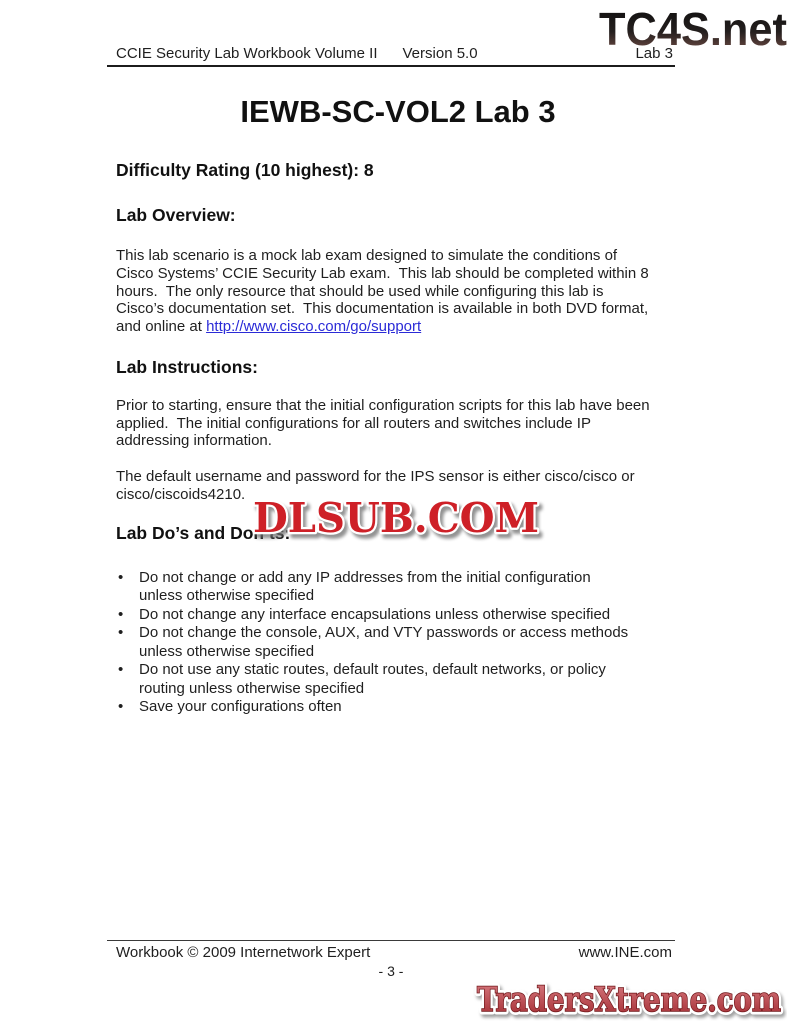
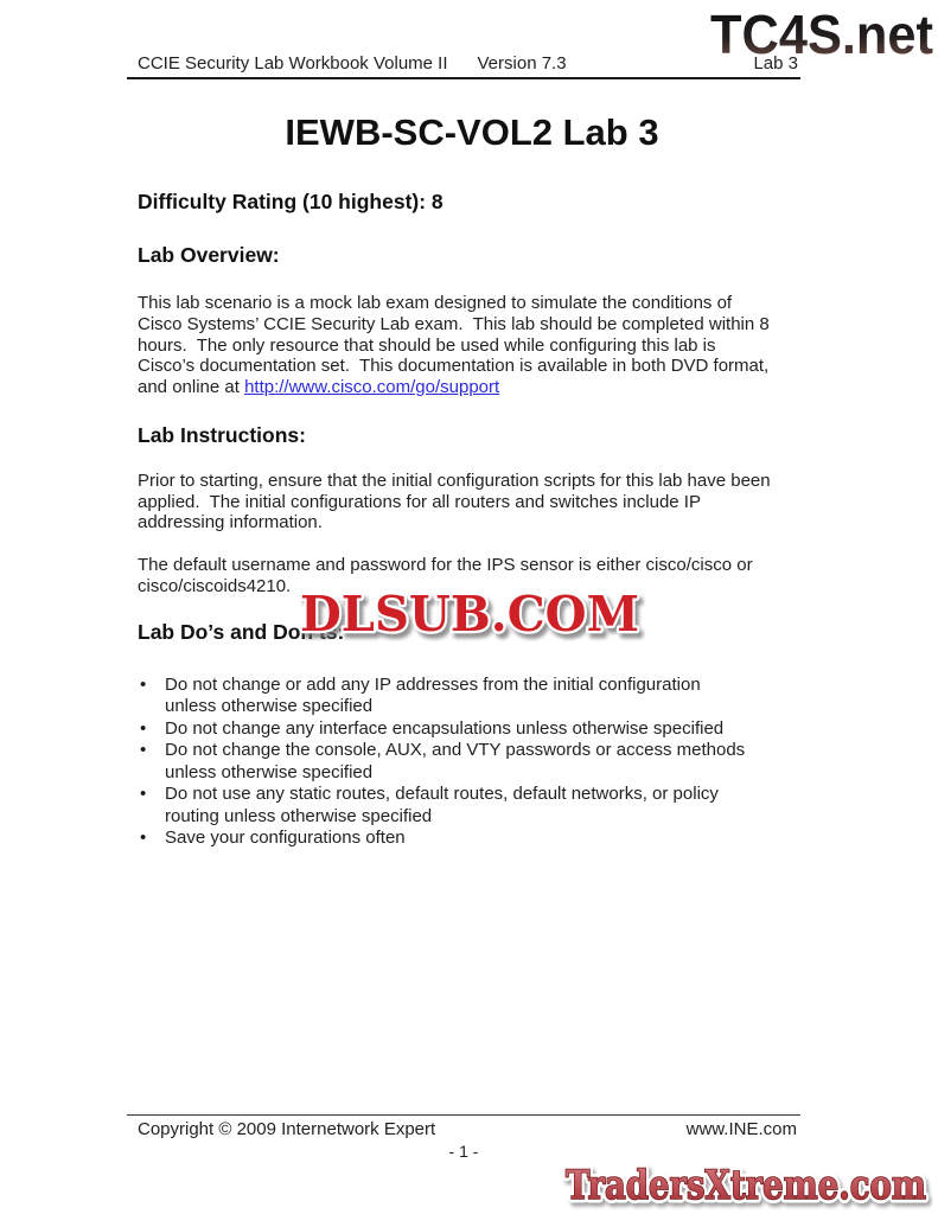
  TC4S.net
- CCIE Security Lab Workbook Volume II Version 5.0
+ CCIE Security Lab Workbook Volume II Version 7.3
  Lab 3
  IEWB-SC-VOL2 Lab 3
  Difficulty Rating (10 highest): 8
  Lab Overview:
  This lab scenario is a mock lab exam designed to simulate the conditions of
  Cisco Systems’ CCIE Security Lab exam. This lab should be completed within 8
  hours. The only resource that should be used while configuring this lab is
  Cisco’s documentation set. This documentation is available in both DVD format,
  and online at http://www.cisco.com/go/support
  Lab Instructions:
  Prior to starting, ensure that the initial configuration scripts for this lab have been
  applied. The initial configurations for all routers and switches include IP
  addressing information.
  The default username and password for the IPS sensor is either cisco/cisco or
  cisco/ciscoids4210.
  Lab Do’s and Don’ts:
  •
  Do not change or add any IP addresses from the initial configuration
  unless otherwise specified
  •
  Do not change any interface encapsulations unless otherwise specified
  •
  Do not change the console, AUX, and VTY passwords or access methods
  unless otherwise specified
  •
  Do not use any static routes, default routes, default networks, or policy
  routing unless otherwise specified
  •
  Save your configurations often
  DLSUB.COM
- Workbook © 2009 Internetwork Expert
+ Copyright © 2009 Internetwork Expert
  www.INE.com
- - 3 -
+ - 1 -
  TradersXtreme.com
